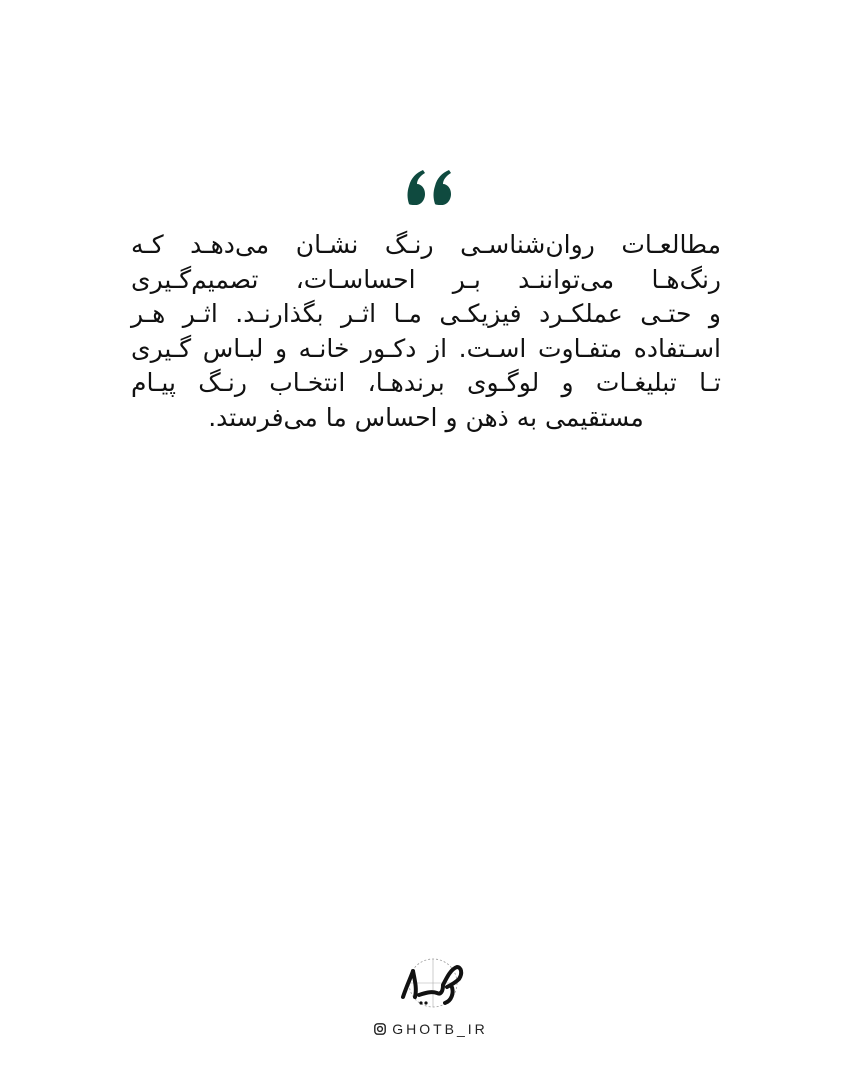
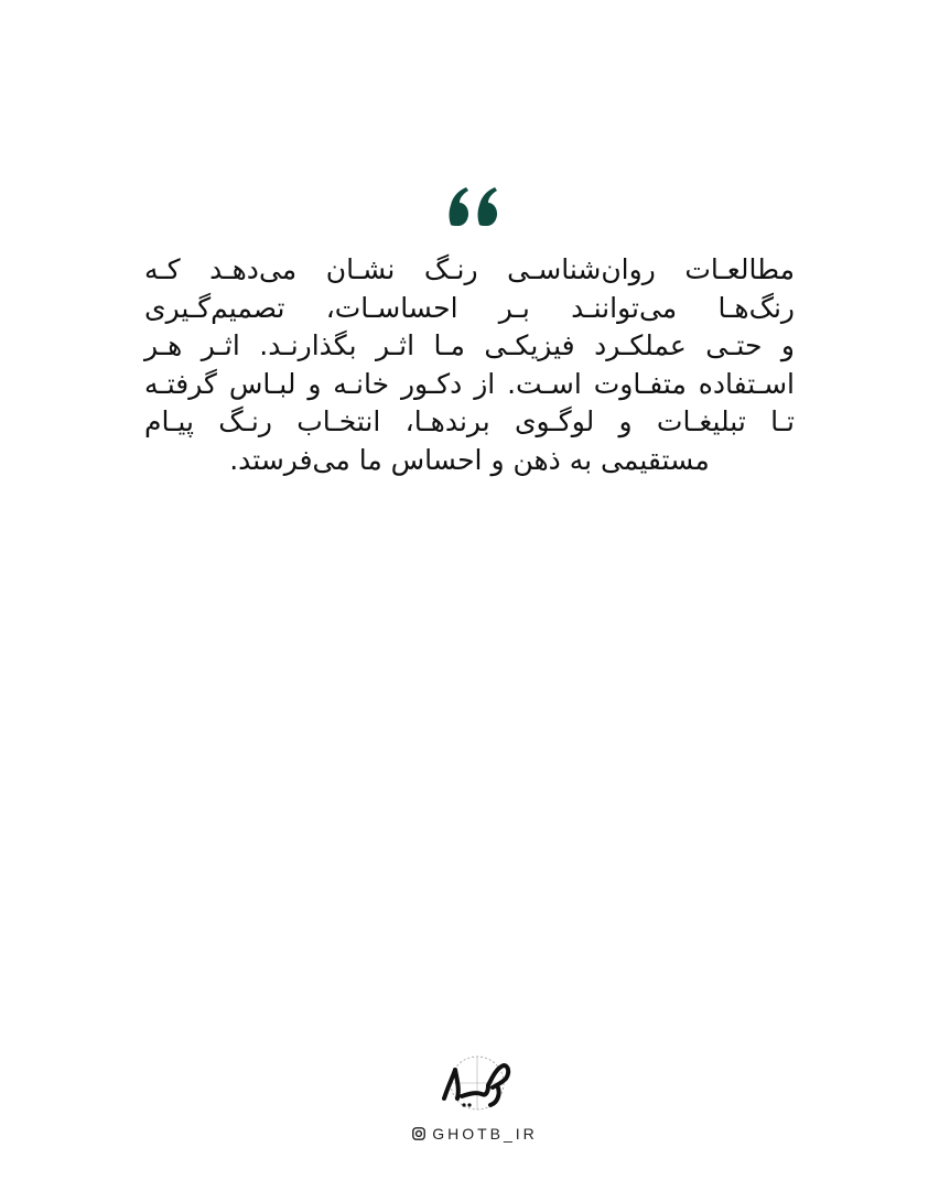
  مطالعـات روان‌شناسـی رنـگ نشـان می‌دهـد کـه
  رنگ‌هـا می‌تواننـد بـر احساسـات، تصمیم‌گـیری
  و حتـی عملکـرد فیزیکـی مـا اثـر بگذارنـد. اثـر هـر
- اسـتفاده متفـاوت اسـت. از دکـور خانـه و لبـاس گـیری
+ اسـتفاده متفـاوت اسـت. از دکـور خانـه و لبـاس گرفتـه
  تـا تبلیغـات و لوگـوی برندهـا، انتخـاب رنـگ پیـام
  مستقیمی به ذهن و احساس ما می‌فرستد.
  GHOTB_IR
